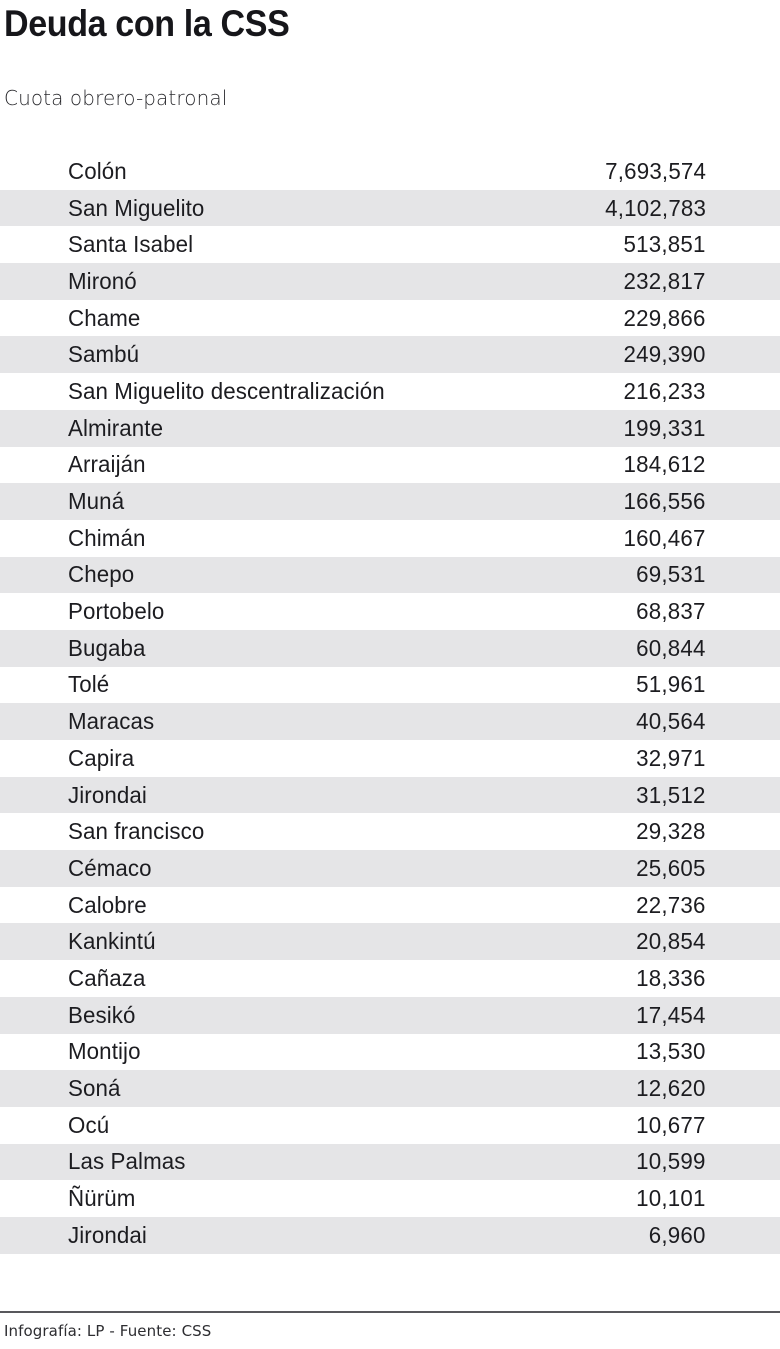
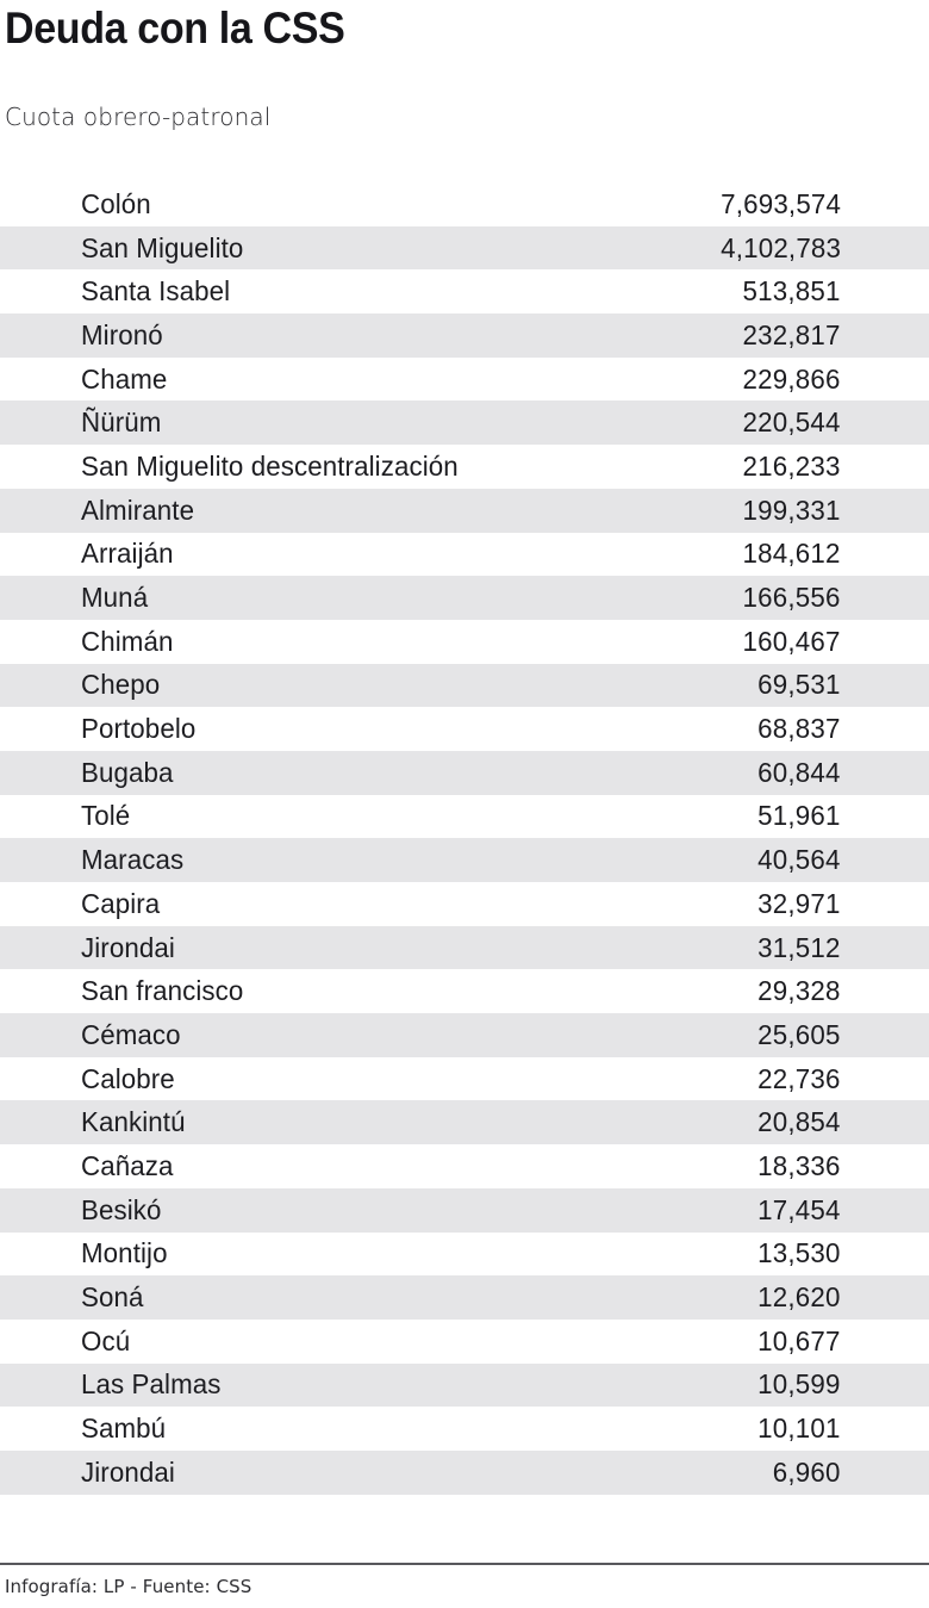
  Deuda con la CSS
  Cuota obrero-patronal
  Colón
  7,693,574
  San Miguelito
  4,102,783
  Santa Isabel
  513,851
  Mironó
  232,817
  Chame
  229,866
- Sambú
+ Ñürüm
- 249,390
+ 220,544
  San Miguelito descentralización
  216,233
  Almirante
  199,331
  Arraiján
  184,612
  Muná
  166,556
  Chimán
  160,467
  Chepo
  69,531
  Portobelo
  68,837
  Bugaba
  60,844
  Tolé
  51,961
  Maracas
  40,564
  Capira
  32,971
  Jirondai
  31,512
  San francisco
  29,328
  Cémaco
  25,605
  Calobre
  22,736
  Kankintú
  20,854
  Cañaza
  18,336
  Besikó
  17,454
  Montijo
  13,530
  Soná
  12,620
  Ocú
  10,677
  Las Palmas
  10,599
- Ñürüm
+ Sambú
  10,101
  Jirondai
  6,960
  Infografía: LP - Fuente: CSS
